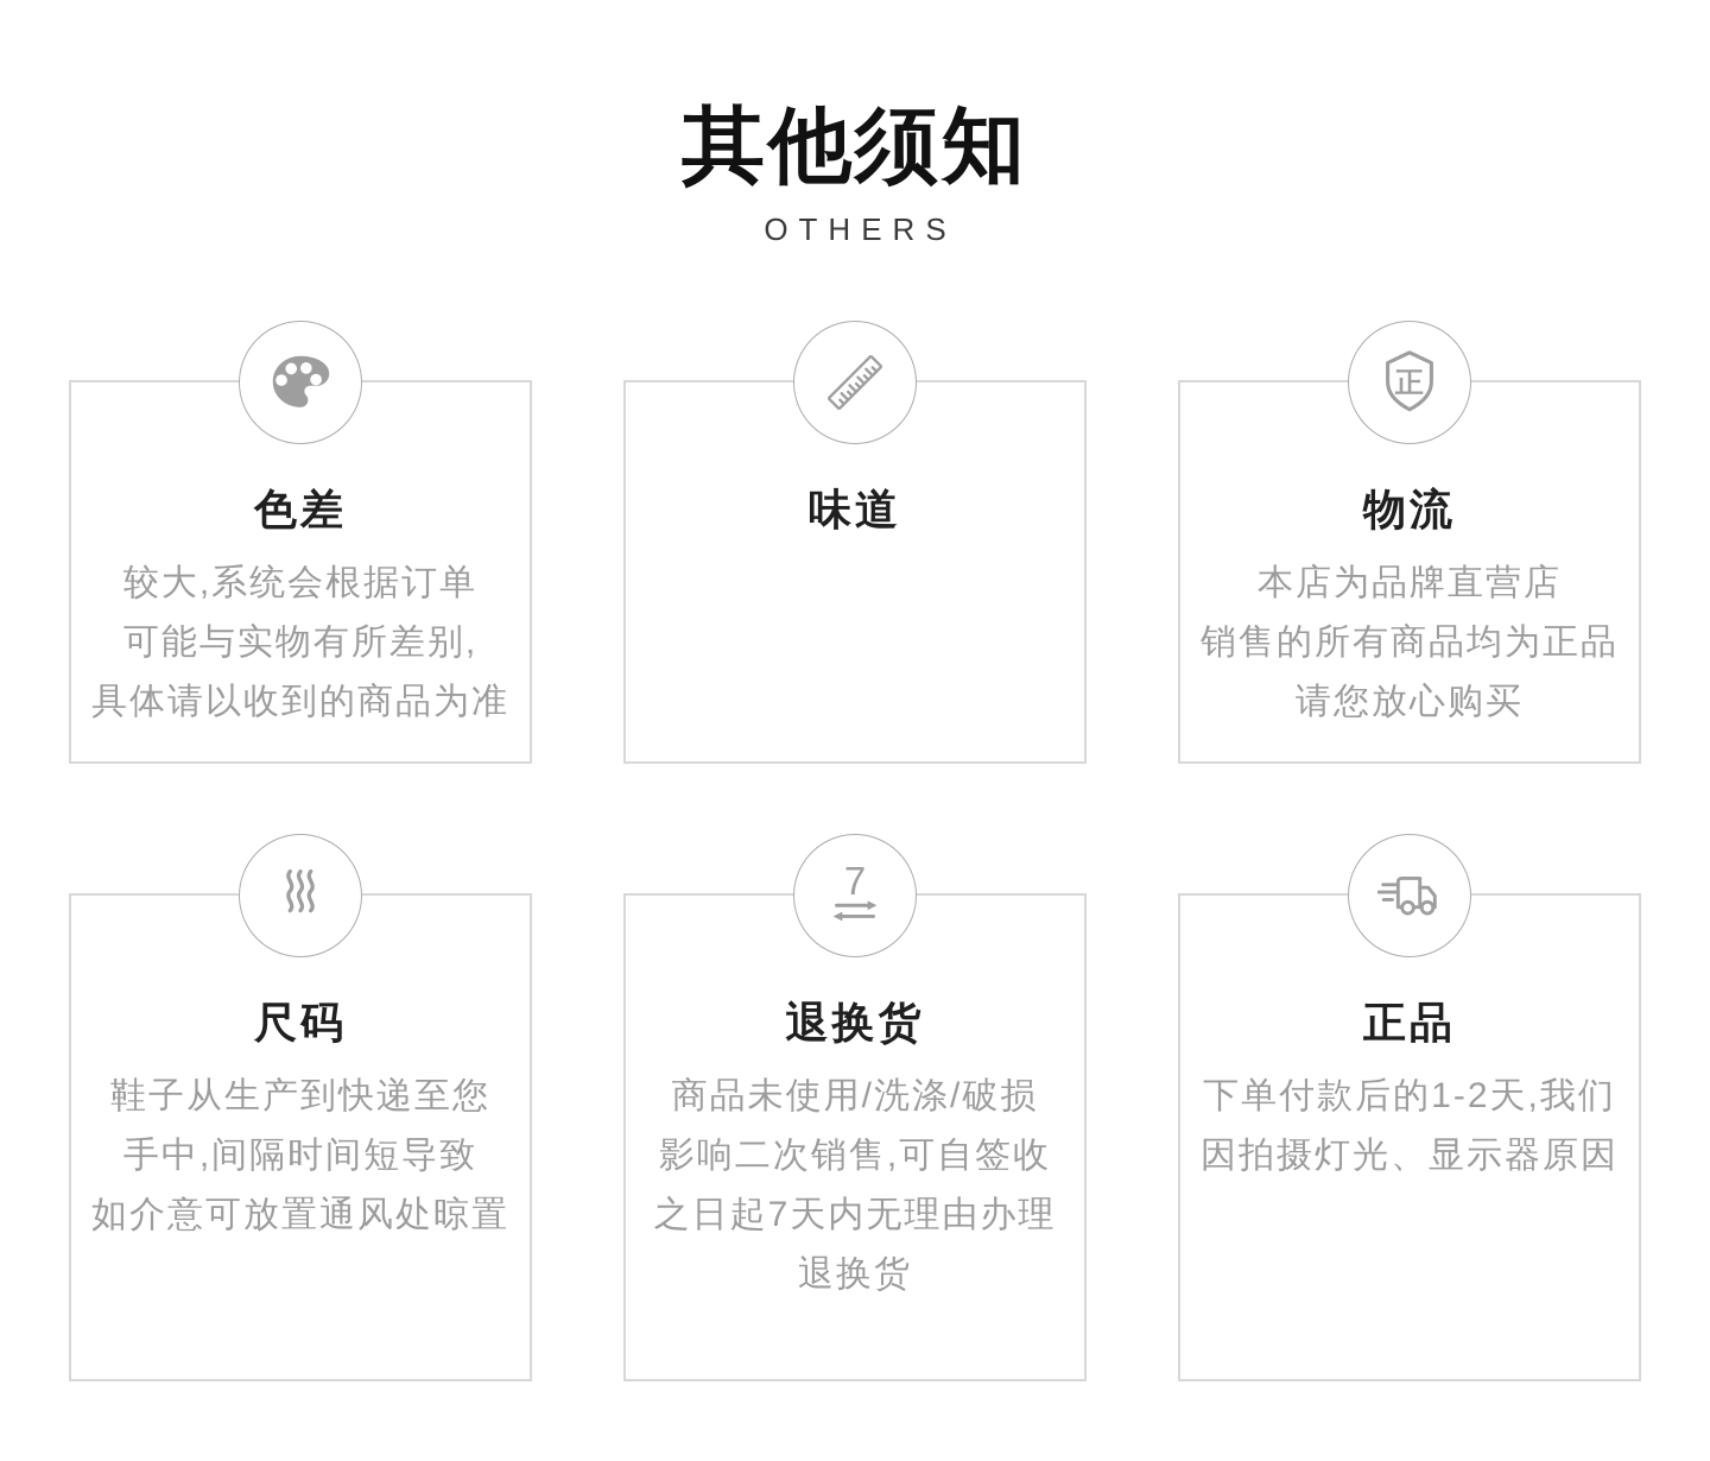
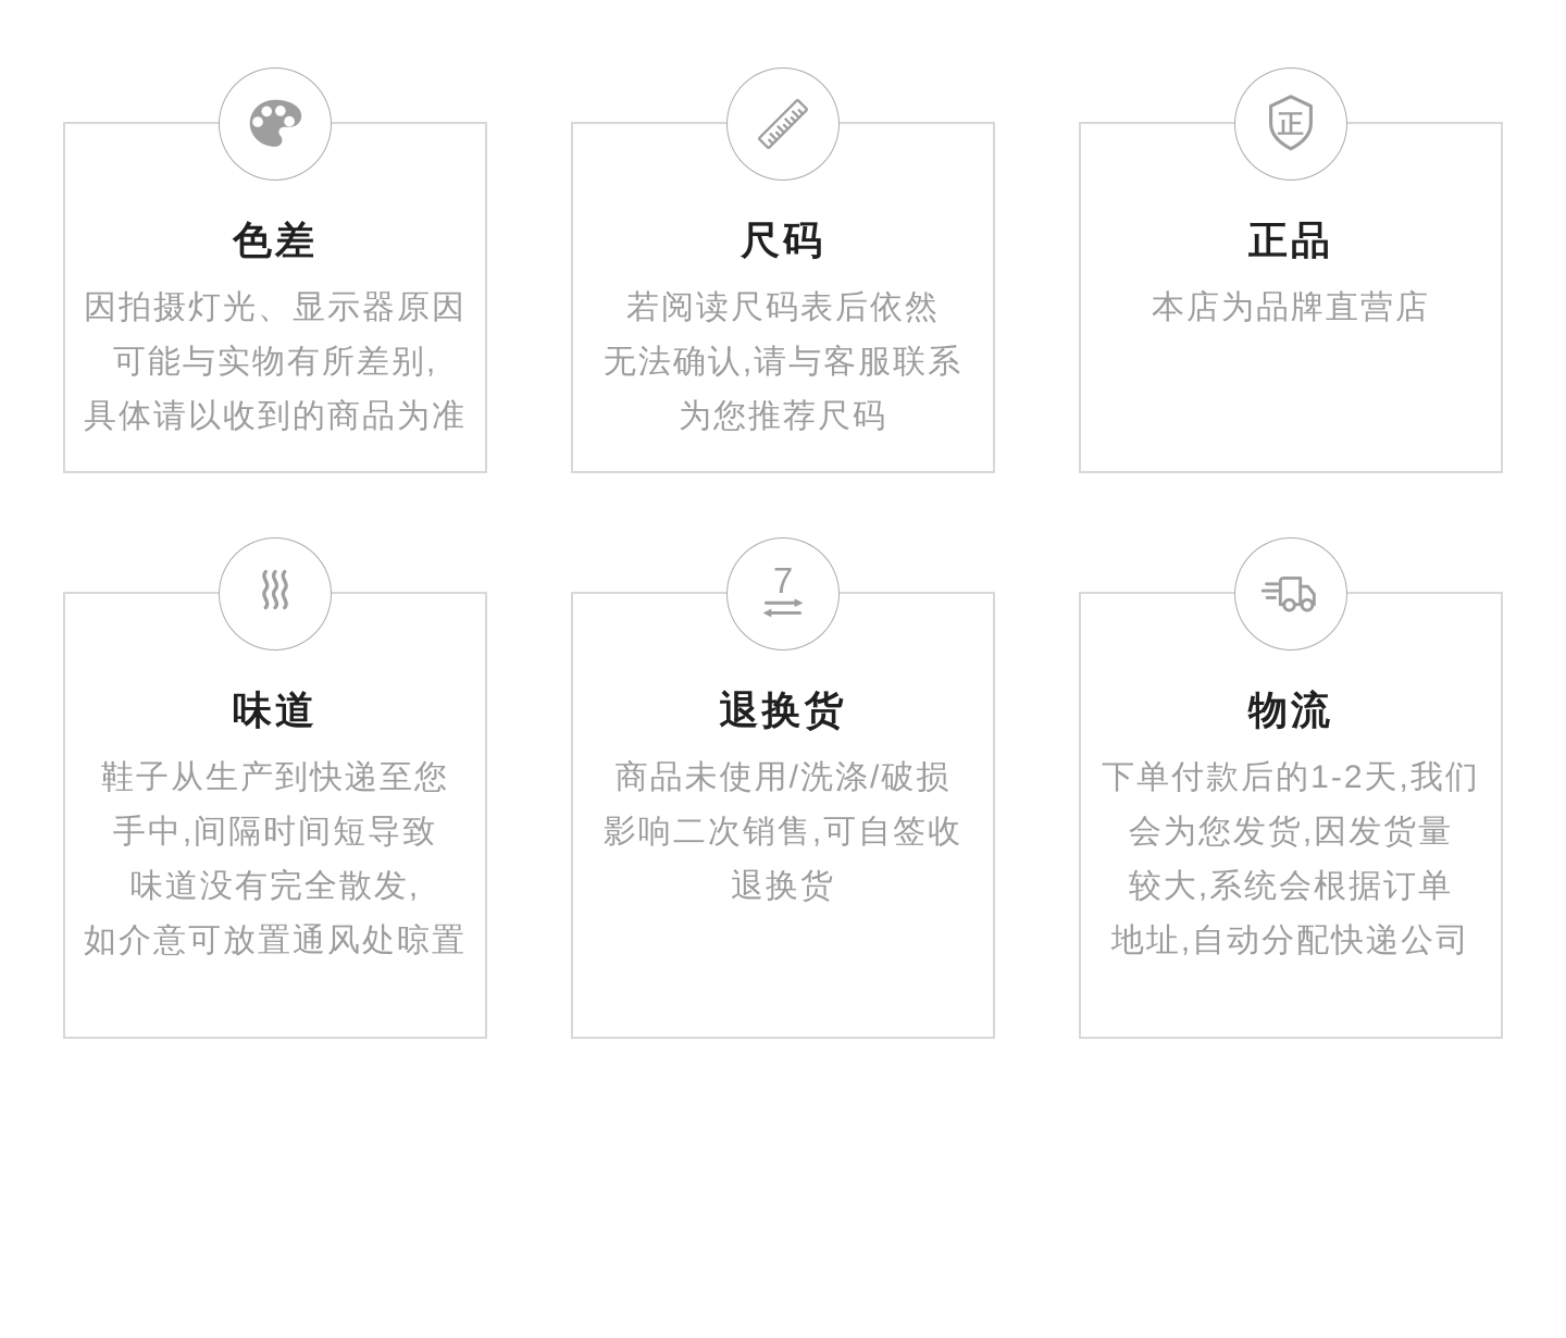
- 其他须知
- OTHERS
  色差
- 较大,系统会根据订单
+ 因拍摄灯光、显示器原因
  可能与实物有所差别,
  具体请以收到的商品为准
- 味道
+ 尺码
+ 若阅读尺码表后依然
+ 无法确认,请与客服联系
+ 为您推荐尺码
  正
- 物流
+ 正品
  本店为品牌直营店
- 销售的所有商品均为正品
- 请您放心购买
- 尺码
+ 味道
  鞋子从生产到快递至您
  手中,间隔时间短导致
+ 味道没有完全散发,
  如介意可放置通风处晾置
  7
  退换货
  商品未使用/洗涤/破损
  影响二次销售,可自签收
- 之日起7天内无理由办理
  退换货
- 正品
+ 物流
  下单付款后的1-2天,我们
+ 会为您发货,因发货量
- 因拍摄灯光、显示器原因
+ 较大,系统会根据订单
+ 地址,自动分配快递公司
